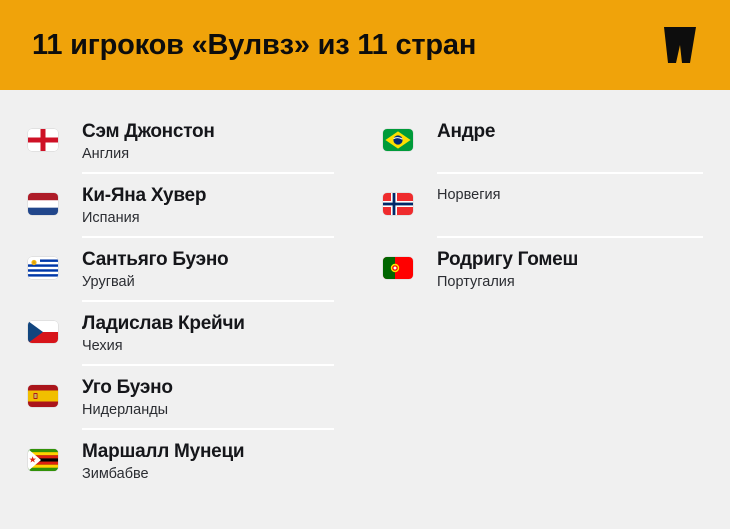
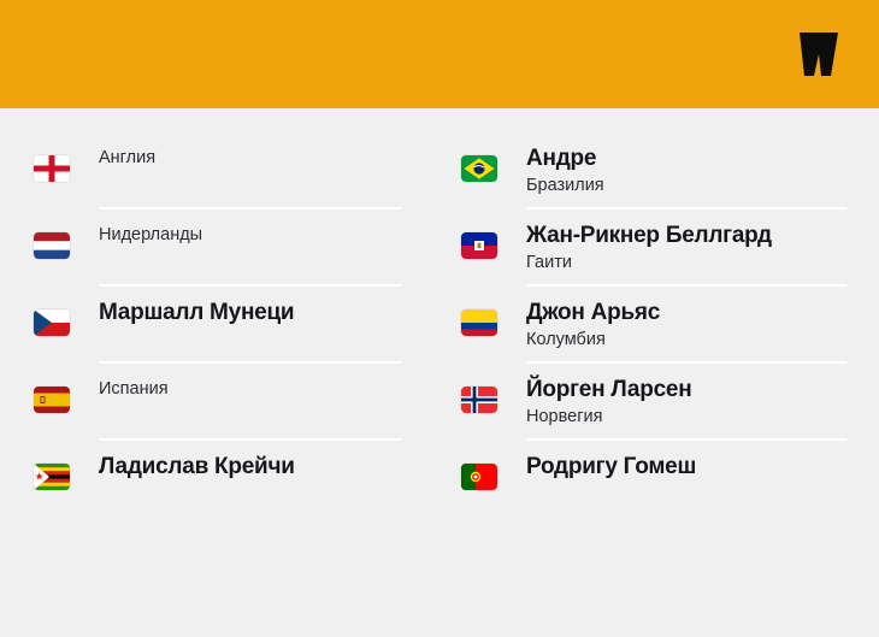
- 11 игроков «Вулвз» из 11 стран
- Сэм Джонстон
  Англия
- Ки-Яна Хувер
- Испания
+ Нидерланды
- Сантьяго Буэно
- Уругвай
- Ладислав Крейчи
+ Маршалл Мунеци
- Чехия
- Уго Буэно
- Нидерланды
+ Испания
- Маршалл Мунеци
+ Ладислав Крейчи
- Зимбабве
  Андре
+ Бразилия
+ Жан-Рикнер Беллгард
+ Гаити
+ Джон Арьяс
+ Колумбия
+ Йорген Ларсен
  Норвегия
  Родригу Гомеш
- Португалия
